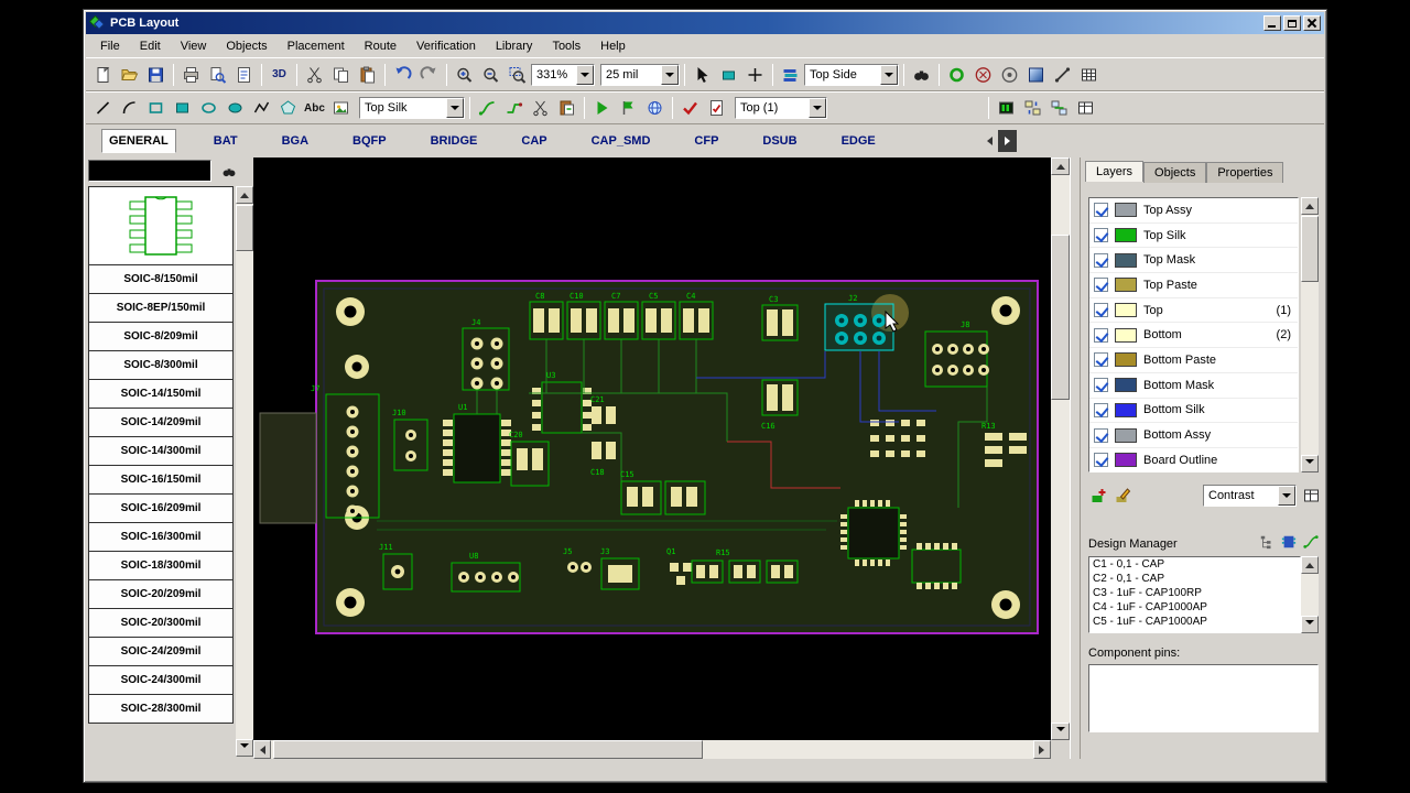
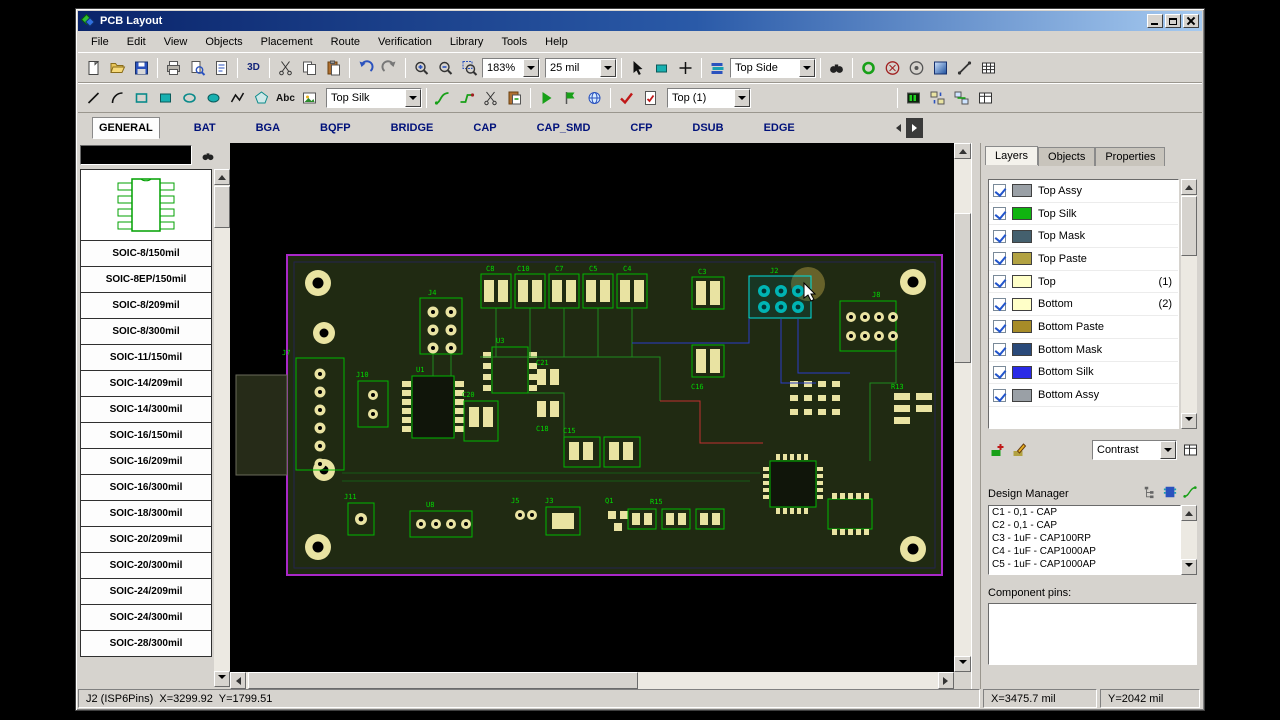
  PCB Layout
  File
  Edit
  View
  Objects
  Placement
  Route
  Verification
  Library
  Tools
  Help
  3D
- 331%
+ 183%
  25 mil
  Top Side
  Abc
  Top Silk
  Top (1)
  GENERAL
  BAT
  BGA
  BQFP
  BRIDGE
  CAP
  CAP_SMD
  CFP
  DSUB
  EDGE
  SOIC-8/150mil
  SOIC-8EP/150mil
  SOIC-8/209mil
  SOIC-8/300mil
- SOIC-14/150mil
+ SOIC-11/150mil
  SOIC-14/209mil
  SOIC-14/300mil
  SOIC-16/150mil
  SOIC-16/209mil
  SOIC-16/300mil
  SOIC-18/300mil
  SOIC-20/209mil
  SOIC-20/300mil
  SOIC-24/209mil
  SOIC-24/300mil
  SOIC-28/300mil
  C8
  C10
  C7
  C5
  C4
  J2
  J8
  C3
  C16
  J4
  J7
  J10
  U3
  U1
  C21
  C18
  C20
  C15
  J11
  U8
  J5
  J3
  Q1
  R15
  R13
  Layers
  Objects
  Properties
  Top Assy
  Top Silk
  Top Mask
  Top Paste
  Top
  (1)
  Bottom
  (2)
  Bottom Paste
  Bottom Mask
  Bottom Silk
  Bottom Assy
- Board Outline
  Contrast
  Design Manager
  C1 - 0,1 - CAP
  C2 - 0,1 - CAP
  C3 - 1uF - CAP100RP
  C4 - 1uF - CAP1000AP
  C5 - 1uF - CAP1000AP
  Component pins:
+ J2 (ISP6Pins) X=3299.92 Y=1799.51
+ X=3475.7 mil
+ Y=2042 mil
